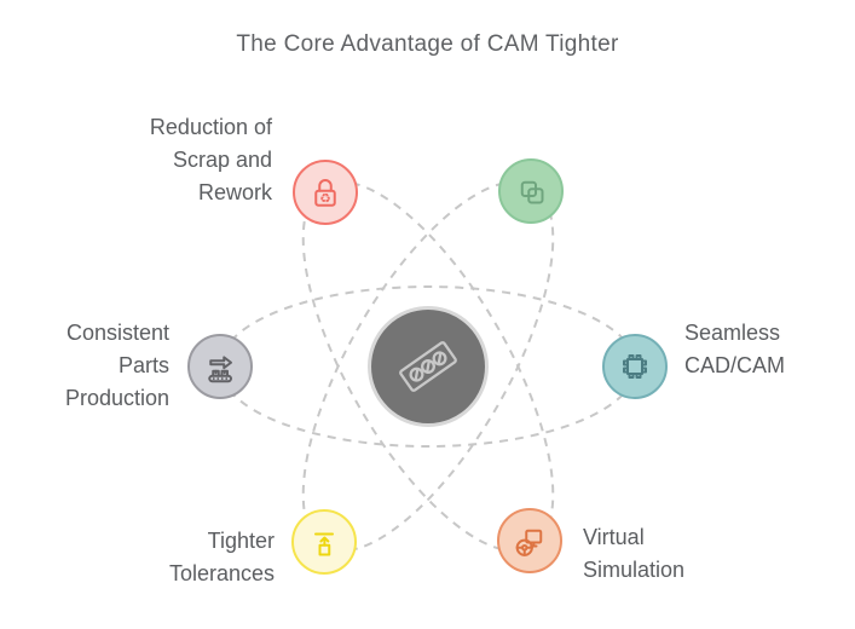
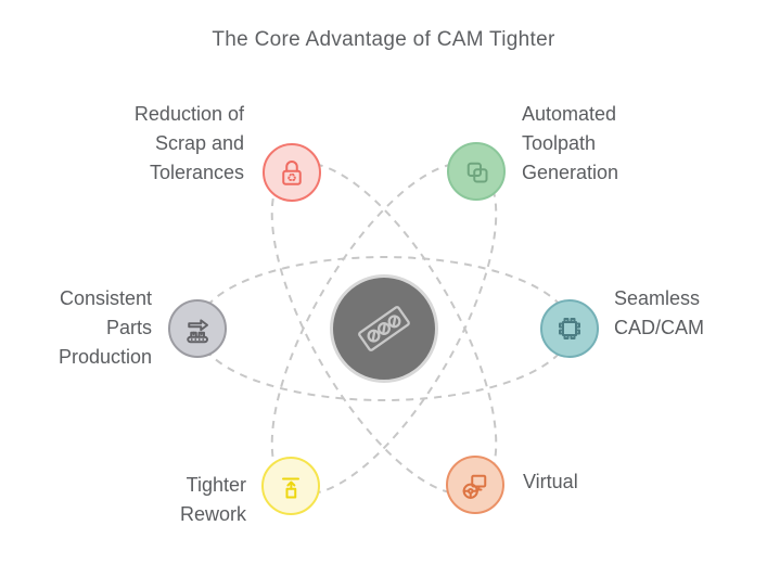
  The Core Advantage of CAM Tighter
  ♻
  Reduction of
  Scrap and
- Rework
+ Tolerances
+ Automated
+ Toolpath
+ Generation
  Consistent
  Parts
  Production
  Seamless
  CAD/CAM
  Tighter
- Tolerances
+ Rework
  Virtual
- Simulation
